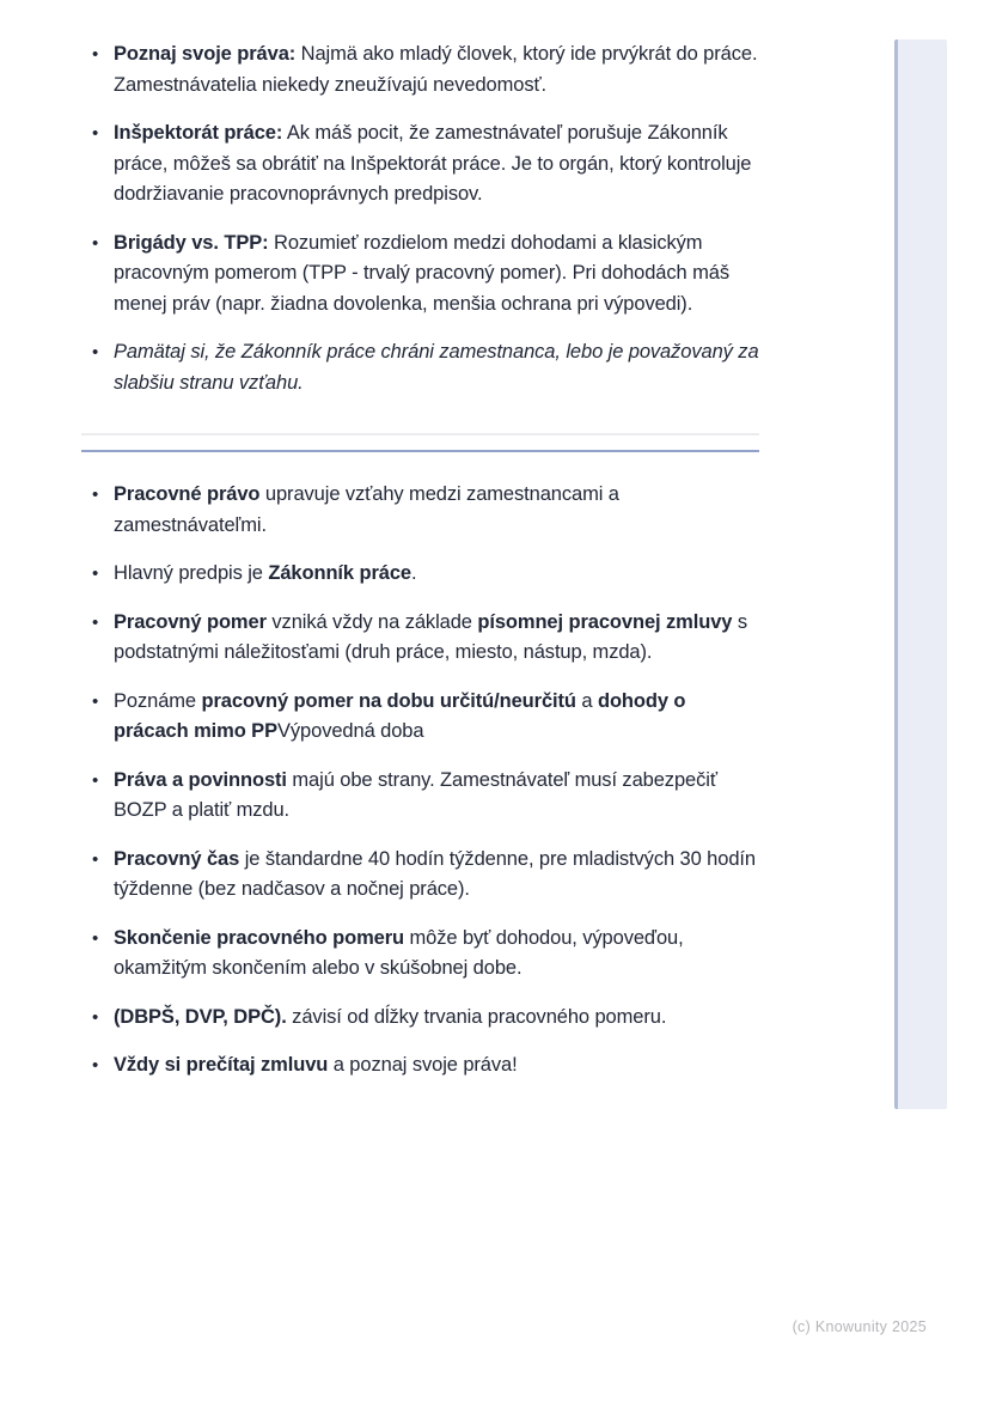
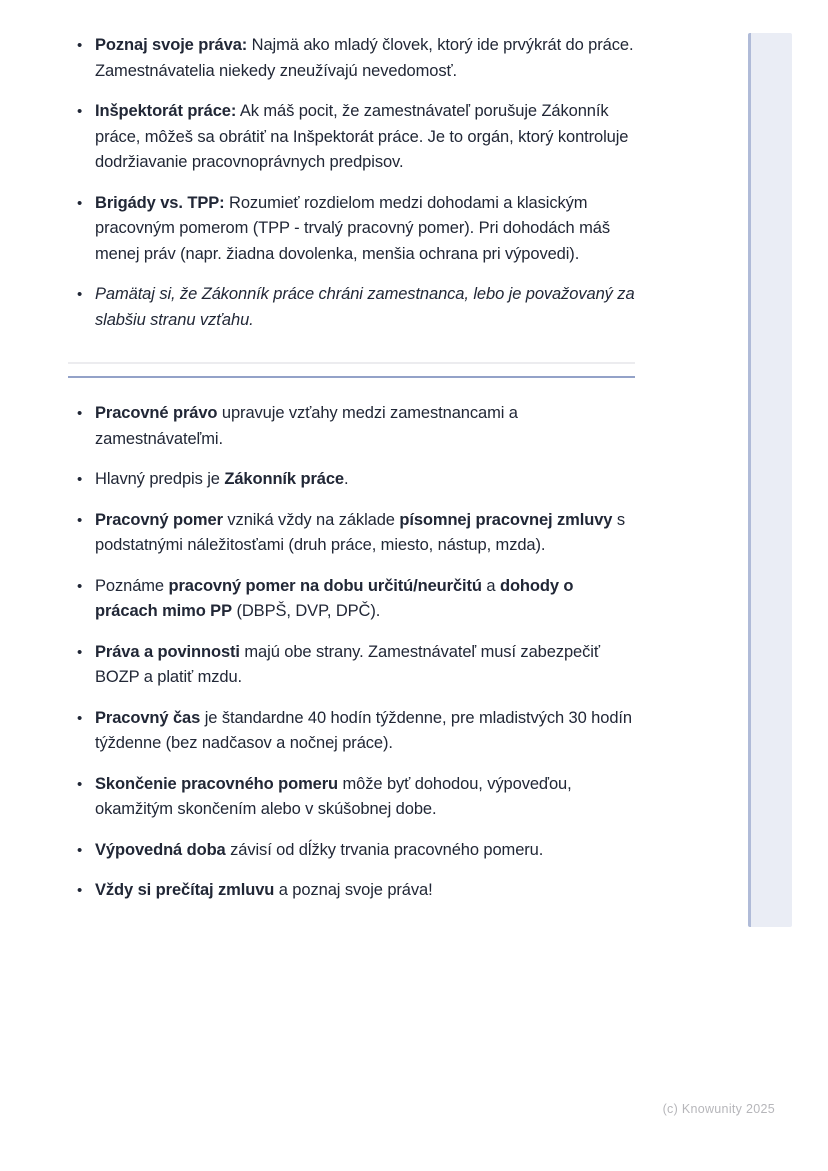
  •
  Poznaj svoje práva: Najmä ako mladý človek, ktorý ide prvýkrát do práce. Zamestnávatelia niekedy zneužívajú nevedomosť.
  •
  Inšpektorát práce: Ak máš pocit, že zamestnávateľ porušuje Zákonník práce, môžeš sa obrátiť na Inšpektorát práce. Je to orgán, ktorý kontroluje dodržiavanie pracovnoprávnych predpisov.
  •
  Brigády vs. TPP: Rozumieť rozdielom medzi dohodami a klasickým pracovným pomerom (TPP - trvalý pracovný pomer). Pri dohodách máš menej práv (napr. žiadna dovolenka, menšia ochrana pri výpovedi).
  •
  Pamätaj si, že Zákonník práce chráni zamestnanca, lebo je považovaný za slabšiu stranu vzťahu.
  •
  Pracovné právo upravuje vzťahy medzi zamestnancami a zamestnávateľmi.
  •
  Hlavný predpis je Zákonník práce.
  •
  Pracovný pomer vzniká vždy na základe písomnej pracovnej zmluvy s podstatnými náležitosťami (druh práce, miesto, nástup, mzda).
  •
- Poznáme pracovný pomer na dobu určitú/neurčitú a dohody o prácach mimo PPVýpovedná doba
+ Poznáme pracovný pomer na dobu určitú/neurčitú a dohody o prácach mimo PP (DBPŠ, DVP, DPČ).
  •
  Práva a povinnosti majú obe strany. Zamestnávateľ musí zabezpečiť BOZP a platiť mzdu.
  •
  Pracovný čas je štandardne 40 hodín týždenne, pre mladistvých 30 hodín týždenne (bez nadčasov a nočnej práce).
  •
  Skončenie pracovného pomeru môže byť dohodou, výpoveďou, okamžitým skončením alebo v skúšobnej dobe.
  •
- (DBPŠ, DVP, DPČ). závisí od dĺžky trvania pracovného pomeru.
+ Výpovedná doba závisí od dĺžky trvania pracovného pomeru.
  •
  Vždy si prečítaj zmluvu a poznaj svoje práva!
  (c) Knowunity 2025
